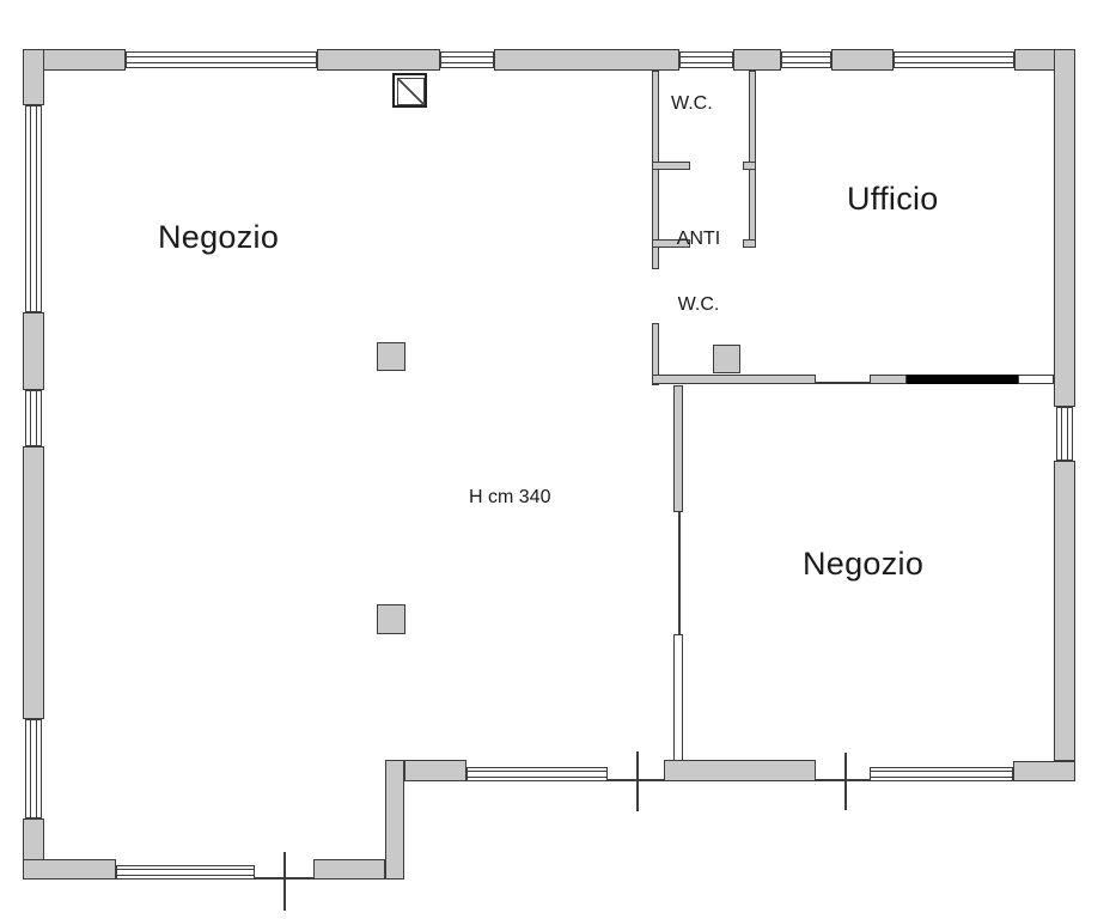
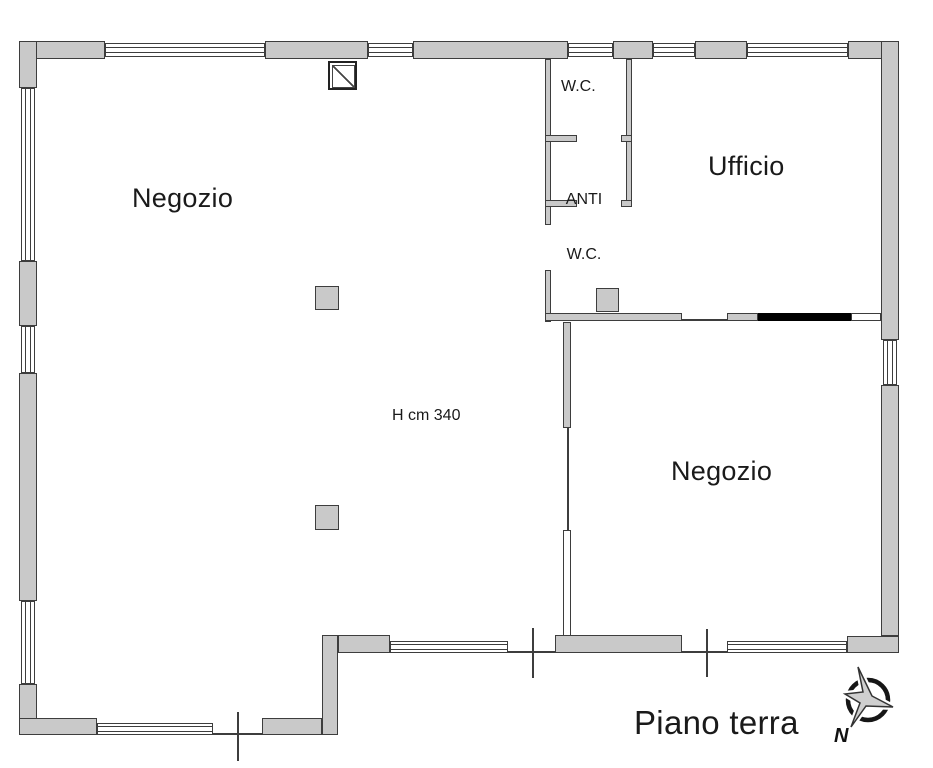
  Negozio
  W.C.
  ANTI
  W.C.
  Ufficio
  Negozio
  H cm 340
+ Piano terra
+ N
